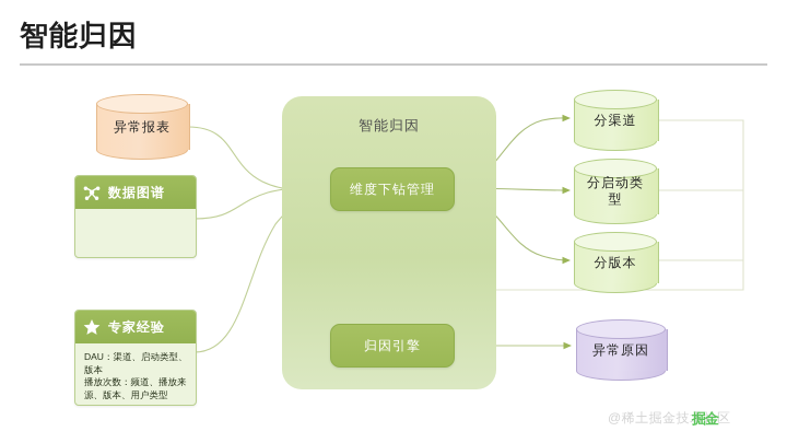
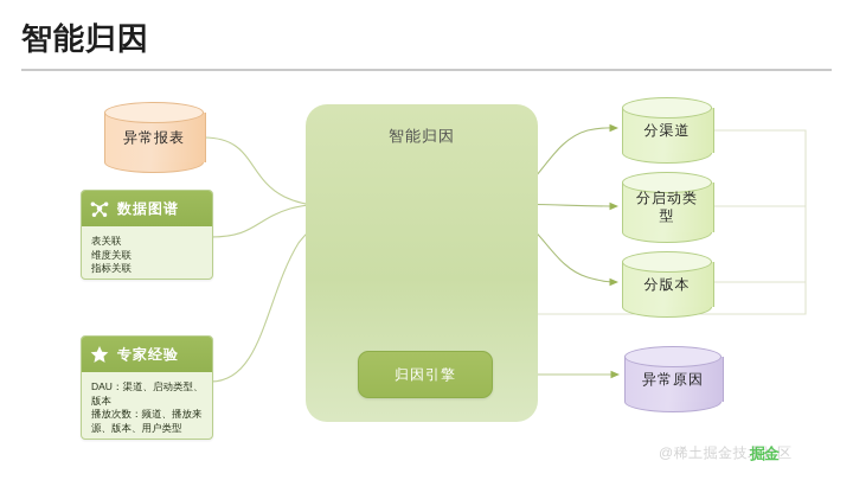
  智能归因
  智能归因
- 维度下钻管理
  归因引擎
  异常报表
  数据图谱
+ 表关联
+ 维度关联
+ 指标关联
  专家经验
  DAU：渠道、启动类型、版本
  播放次数：频道、播放来源、版本、用户类型
  分渠道
  分启动类型
  分版本
  异常原因
  @稀土掘金技术社区
  掘金
